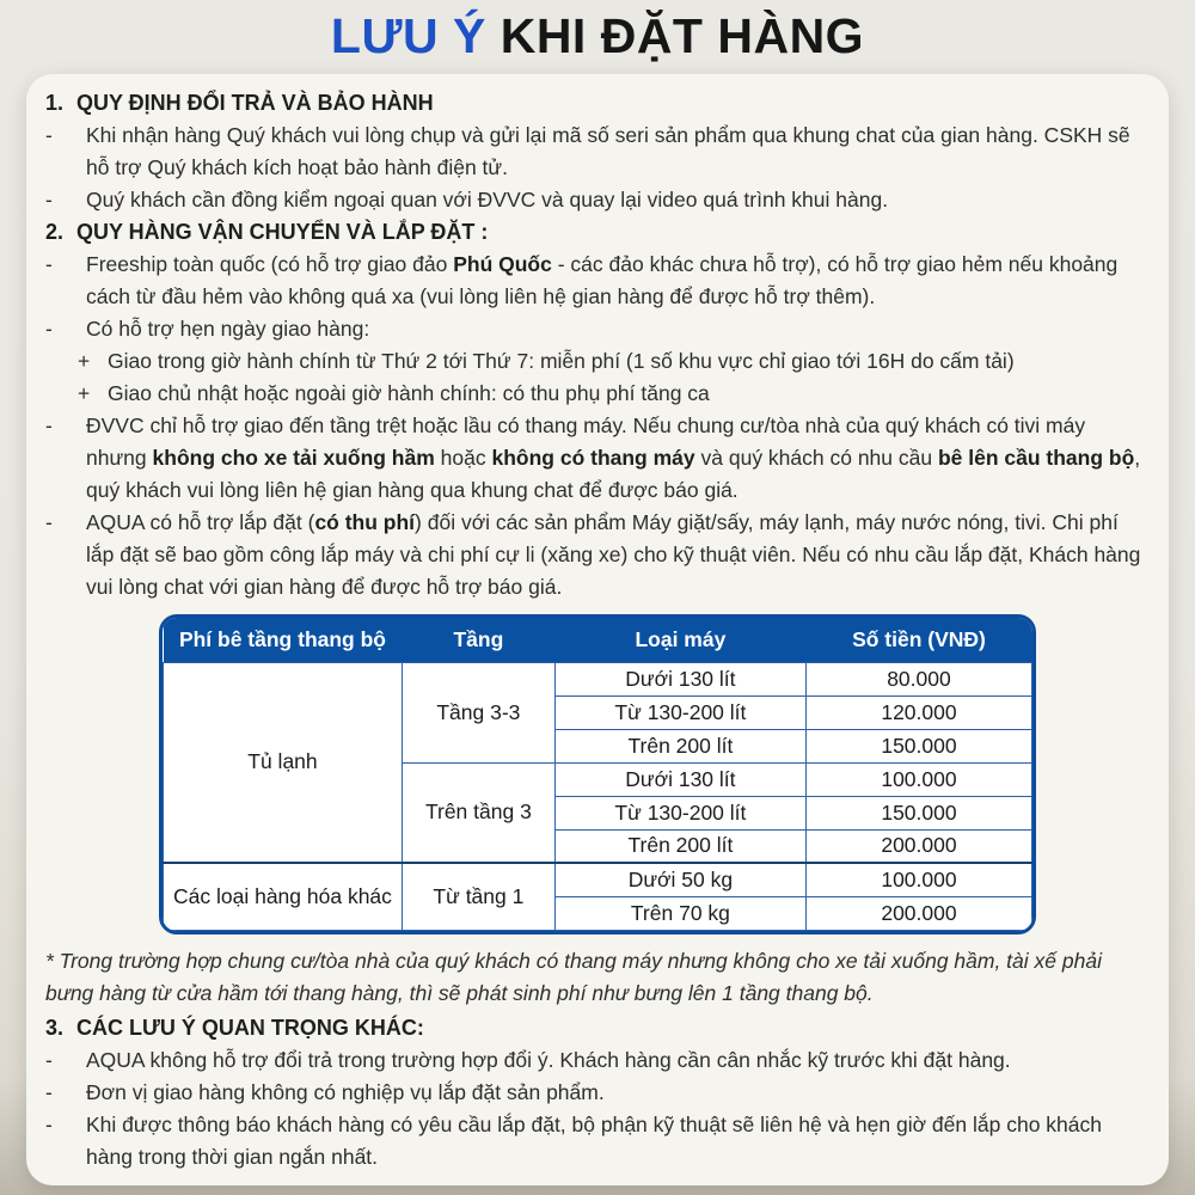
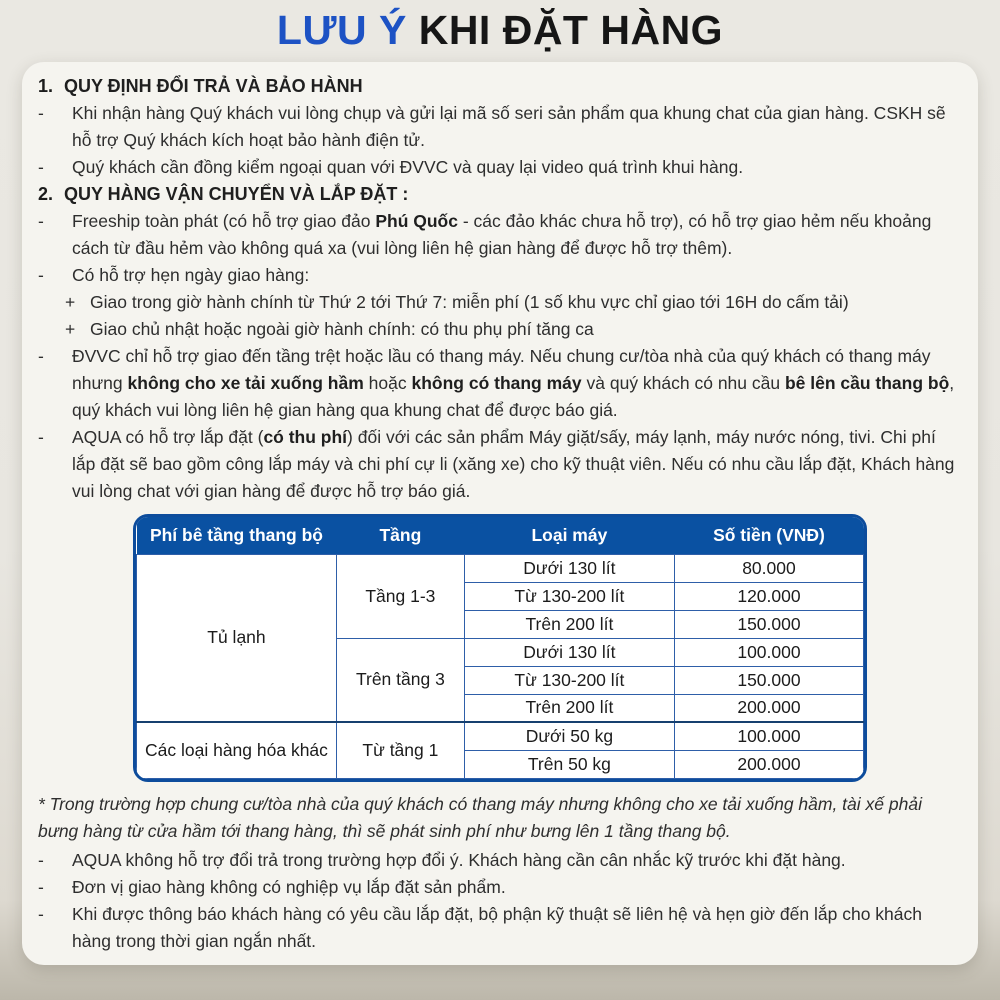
  LƯU Ý KHI ĐẶT HÀNG
  1.
  QUY ĐỊNH ĐỔI TRẢ VÀ BẢO HÀNH
  -
  Khi nhận hàng Quý khách vui lòng chụp và gửi lại mã số seri sản phẩm qua khung chat của gian hàng. CSKH sẽ hỗ trợ Quý khách kích hoạt bảo hành điện tử.
  -
  Quý khách cần đồng kiểm ngoại quan với ĐVVC và quay lại video quá trình khui hàng.
  2.
  QUY HÀNG VẬN CHUYỂN VÀ LẮP ĐẶT :
  -
- Freeship toàn quốc (có hỗ trợ giao đảo Phú Quốc - các đảo khác chưa hỗ trợ), có hỗ trợ giao hẻm nếu khoảng cách từ đầu hẻm vào không quá xa (vui lòng liên hệ gian hàng để được hỗ trợ thêm).
+ Freeship toàn phát (có hỗ trợ giao đảo Phú Quốc - các đảo khác chưa hỗ trợ), có hỗ trợ giao hẻm nếu khoảng cách từ đầu hẻm vào không quá xa (vui lòng liên hệ gian hàng để được hỗ trợ thêm).
  -
  Có hỗ trợ hẹn ngày giao hàng:
  +
  Giao trong giờ hành chính từ Thứ 2 tới Thứ 7: miễn phí (1 số khu vực chỉ giao tới 16H do cấm tải)
  +
  Giao chủ nhật hoặc ngoài giờ hành chính: có thu phụ phí tăng ca
  -
- ĐVVC chỉ hỗ trợ giao đến tầng trệt hoặc lầu có thang máy. Nếu chung cư/tòa nhà của quý khách có tivi máy nhưng không cho xe tải xuống hầm hoặc không có thang máy và quý khách có nhu cầu bê lên cầu thang bộ, quý khách vui lòng liên hệ gian hàng qua khung chat để được báo giá.
+ ĐVVC chỉ hỗ trợ giao đến tầng trệt hoặc lầu có thang máy. Nếu chung cư/tòa nhà của quý khách có thang máy nhưng không cho xe tải xuống hầm hoặc không có thang máy và quý khách có nhu cầu bê lên cầu thang bộ, quý khách vui lòng liên hệ gian hàng qua khung chat để được báo giá.
  -
  AQUA có hỗ trợ lắp đặt (có thu phí) đối với các sản phẩm Máy giặt/sấy, máy lạnh, máy nước nóng, tivi. Chi phí lắp đặt sẽ bao gồm công lắp máy và chi phí cự li (xăng xe) cho kỹ thuật viên. Nếu có nhu cầu lắp đặt, Khách hàng vui lòng chat với gian hàng để được hỗ trợ báo giá.
  Phí bê tầng thang bộ	Tầng	Loại máy	Số tiền (VNĐ)
- Tủ lạnh	Tầng 3-3	Dưới 130 lít	80.000
+ Tủ lạnh	Tầng 1-3	Dưới 130 lít	80.000
  Từ 130-200 lít	120.000
  Trên 200 lít	150.000
  Trên tầng 3	Dưới 130 lít	100.000
  Từ 130-200 lít	150.000
  Trên 200 lít	200.000
  Các loại hàng hóa khác	Từ tầng 1	Dưới 50 kg	100.000
- Trên 70 kg	200.000
+ Trên 50 kg	200.000
  * Trong trường hợp chung cư/tòa nhà của quý khách có thang máy nhưng không cho xe tải xuống hầm, tài xế phải bưng hàng từ cửa hầm tới thang hàng, thì sẽ phát sinh phí như bưng lên 1 tầng thang bộ.
- 3.
- CÁC LƯU Ý QUAN TRỌNG KHÁC:
  -
  AQUA không hỗ trợ đổi trả trong trường hợp đổi ý. Khách hàng cần cân nhắc kỹ trước khi đặt hàng.
  -
  Đơn vị giao hàng không có nghiệp vụ lắp đặt sản phẩm.
  -
  Khi được thông báo khách hàng có yêu cầu lắp đặt, bộ phận kỹ thuật sẽ liên hệ và hẹn giờ đến lắp cho khách hàng trong thời gian ngắn nhất.
